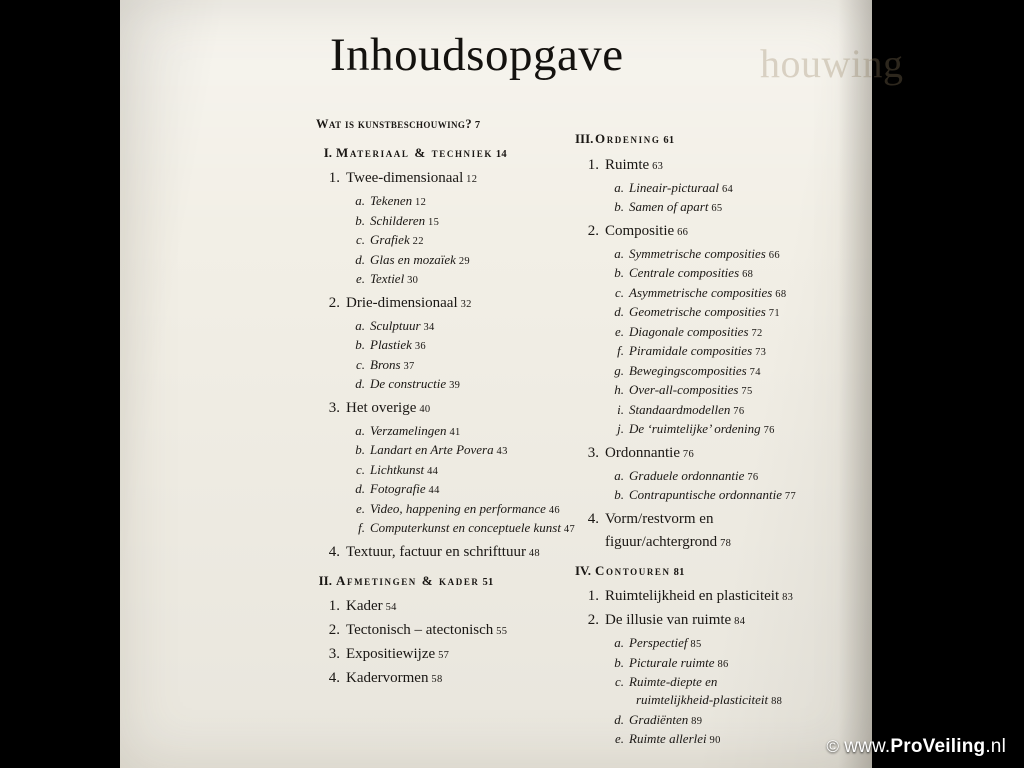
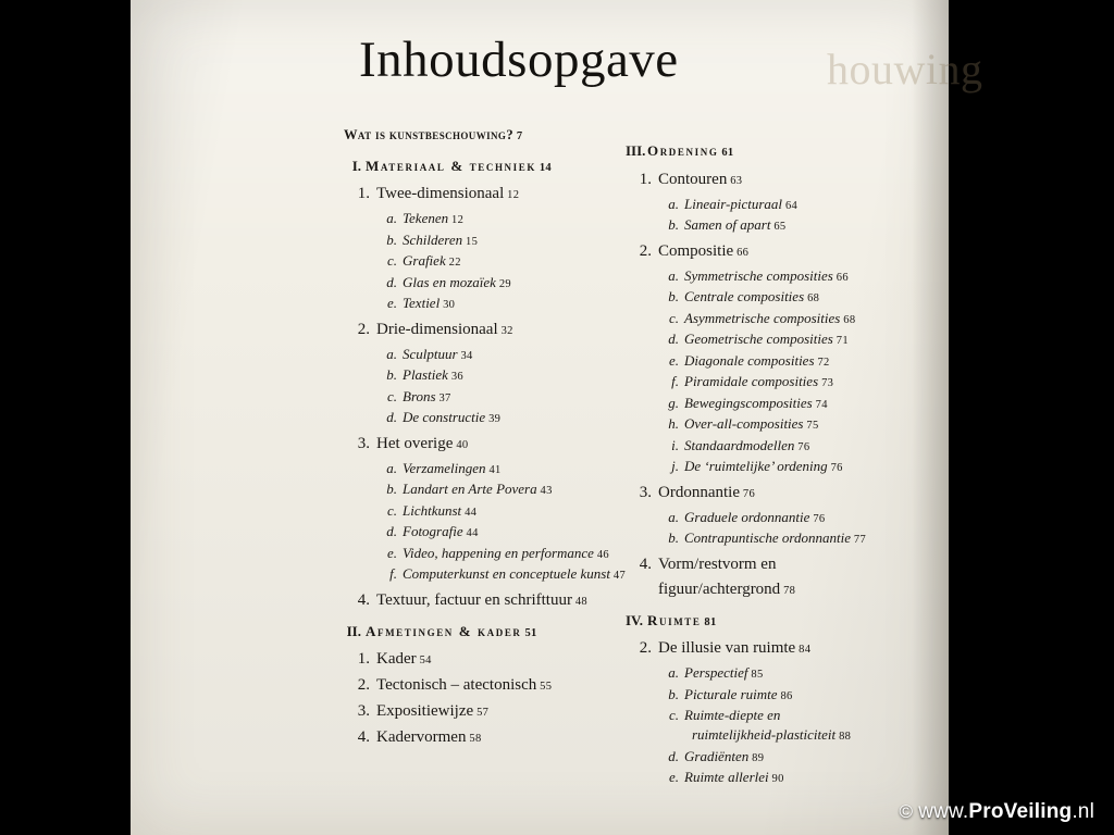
  houwng
  Inhoudsopgave
  Wat is kunstbeschouwing? 7
  I. Materiaal & techniek 14
  1. Twee-dimensionaal 12
  a. Tekenen 12
  b. Schilderen 15
  c. Grafiek 22
  d. Glas en mozaïek 29
  e. Textiel 30
  2. Drie-dimensionaal 32
  a. Sculptuur 34
  b. Plastiek 36
  c. Brons 37
  d. De constructie 39
  3. Het overige 40
  a. Verzamelingen 41
  b. Landart en Arte Povera 43
  c. Lichtkunst 44
  d. Fotografie 44
  e. Video, happening en performance 46
  f. Computerkunst en conceptuele kunst 47
  4. Textuur, factuur en schrifttuur 48
  II. Afmetingen & kader 51
  1. Kader 54
  2. Tectonisch – atectonisch 55
  3. Expositiewijze 57
  4. Kadervormen 58
  III.Ordening 61
- 1. Ruimte 63
+ 1. Contouren 63
  a. Lineair-picturaal 64
  b. Samen of apart 65
  2. Compositie 66
  a. Symmetrische composities 66
  b. Centrale composities 68
  c. Asymmetrische composities 68
  d. Geometrische composities 71
  e. Diagonale composities 72
  f. Piramidale composities 73
  g. Bewegingscomposities 74
  h. Over-all-composities 75
  i. Standaardmodellen 76
  j. De ‘ruimtelijke’ ordening 76
  3. Ordonnantie 76
  a. Graduele ordonnantie 76
  b. Contrapuntische ordonnantie 77
  4. Vorm/restvorm en
  figuur/achtergrond 78
- IV. Contouren 81
+ IV. Ruimte 81
- 1. Ruimtelijkheid en plasticiteit 83
  2. De illusie van ruimte 84
  a. Perspectief 85
  b. Picturale ruimte 86
  c. Ruimte-diepte en
  ruimtelijkheid-plasticiteit 88
  d. Gradiënten 89
  e. Ruimte allerlei 90
  © www.ProVeiling.nl
